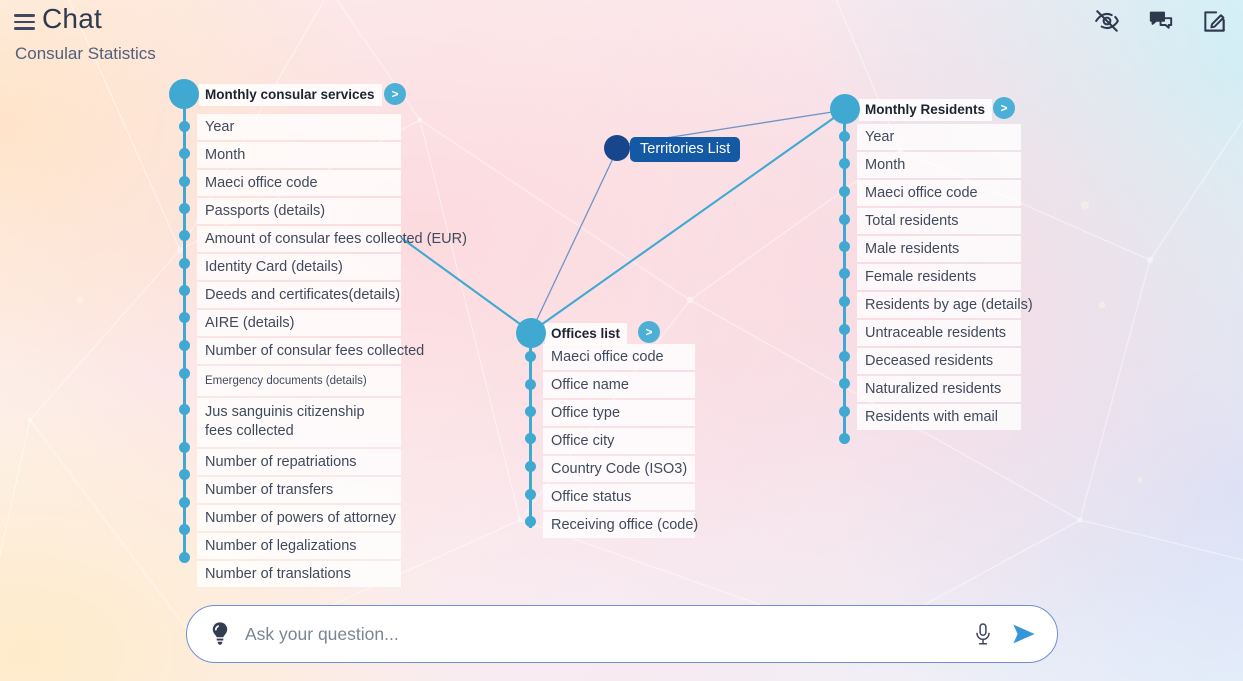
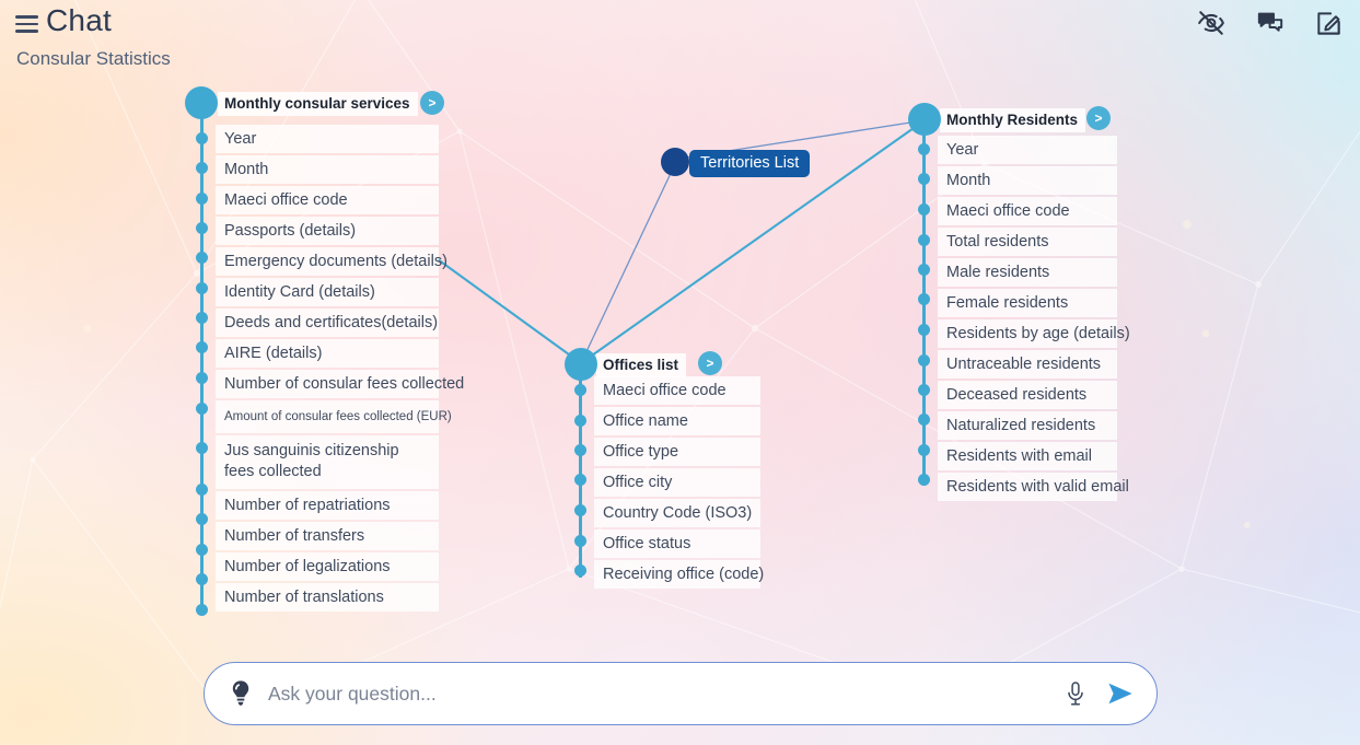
  Chat
  Consular Statistics
  Monthly consular services
  >
  Year
  Month
  Maeci office code
  Passports (details)
- Amount of consular fees collected (EUR)
+ Emergency documents (details)
  Identity Card (details)
  Deeds and certificates(details)
  AIRE (details)
  Number of consular fees collected
- Emergency documents (details)
+ Amount of consular fees collected (EUR)
  Jus sanguinis citizenship fees collected
  Number of repatriations
  Number of transfers
- Number of powers of attorney
  Number of legalizations
  Number of translations
  Offices list
  >
  Maeci office code
  Office name
  Office type
  Office city
  Country Code (ISO3)
  Office status
  Receiving office (code)
  Monthly Residents
  >
  Year
  Month
  Maeci office code
  Total residents
  Male residents
  Female residents
  Residents by age (details)
  Untraceable residents
  Deceased residents
  Naturalized residents
  Residents with email
+ Residents with valid email
  Territories List
  Ask your question...
